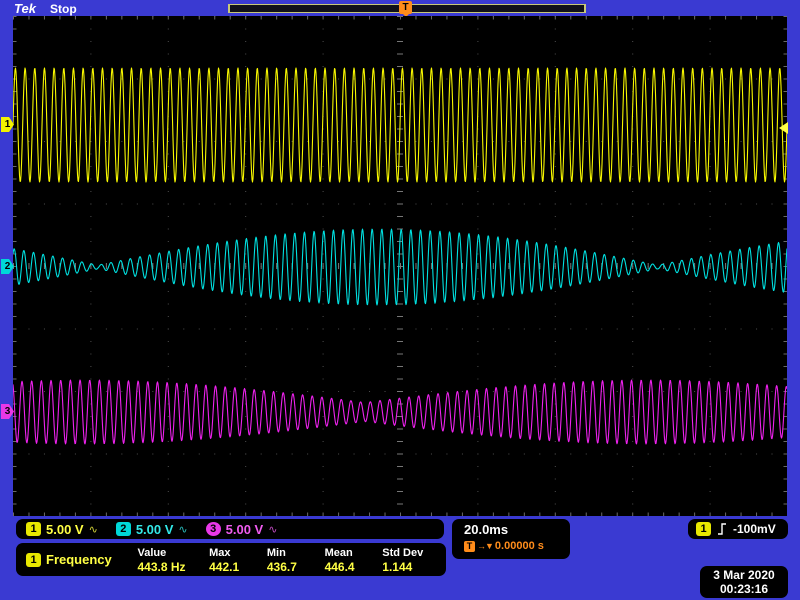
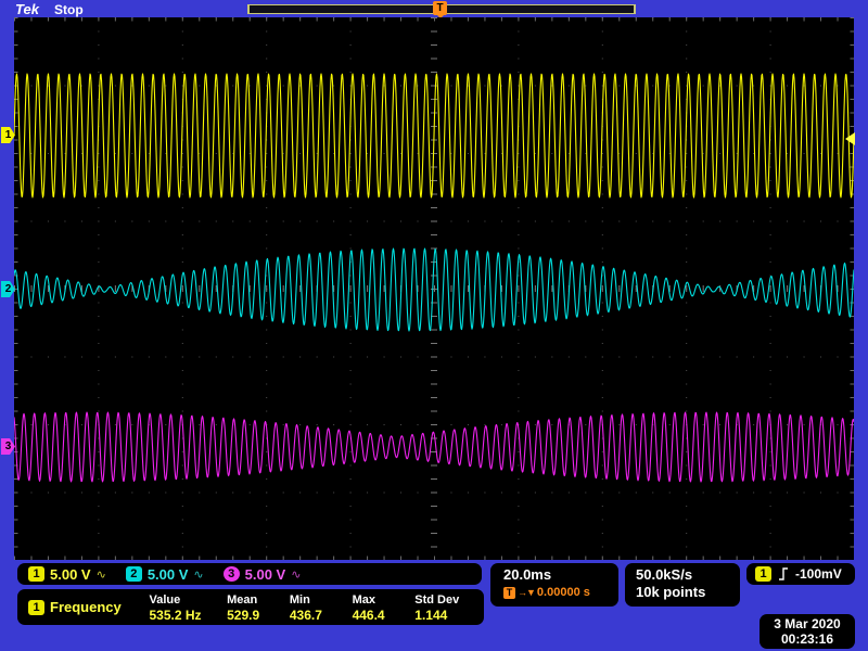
  Tek
  Stop
  T
  1
  2
  3
  1
  5.00 V
  ∿
  2
  5.00 V
  ∿
  3
  5.00 V
  ∿
  20.0ms
  T
  →▼
  0.00000 s
+ 50.0kS/s
+ 10k points
  1
  -100mV
  1
  Frequency
  Value
- 443.8 Hz
+ 535.2 Hz
- Max
+ Mean
- 442.1
+ 529.9
  Min
  436.7
- Mean
+ Max
  446.4
  Std Dev
  1.144
  3 Mar 2020
  00:23:16
